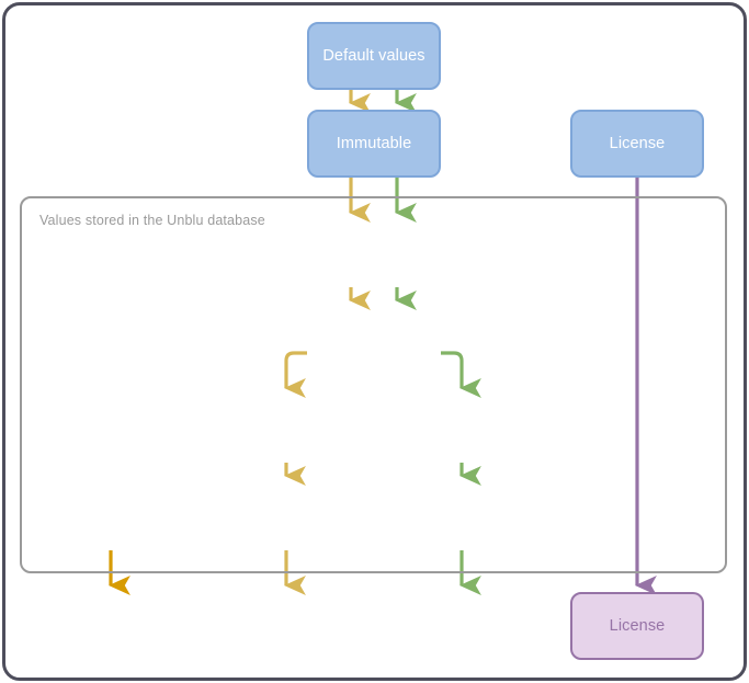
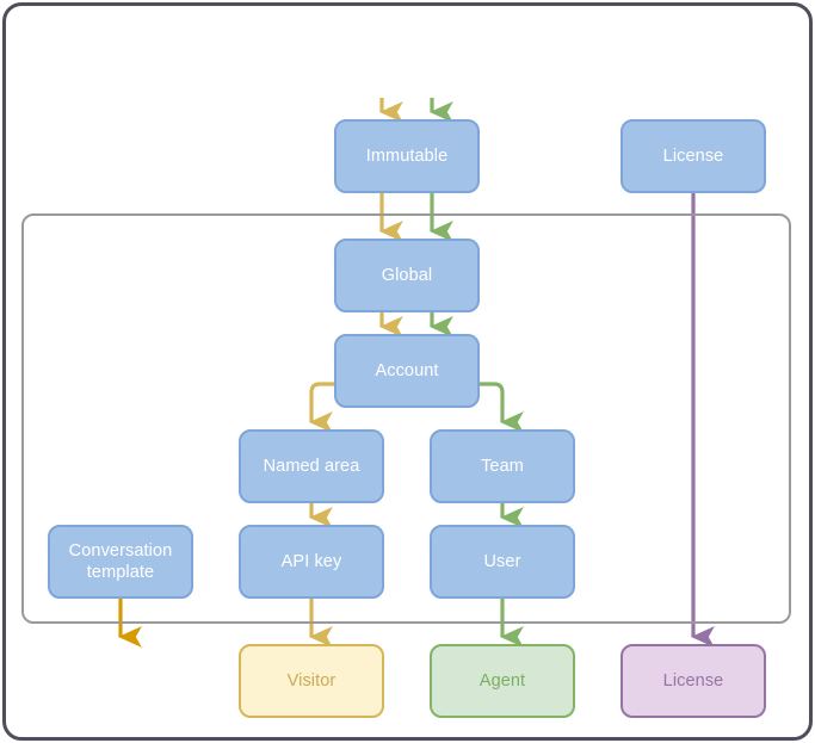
- Values stored in the Unblu database
- Default values
  Immutable
  License
+ Global
+ Account
+ Named area
+ Team
+ Conversation template
+ API key
+ User
+ Visitor
+ Agent
  License
